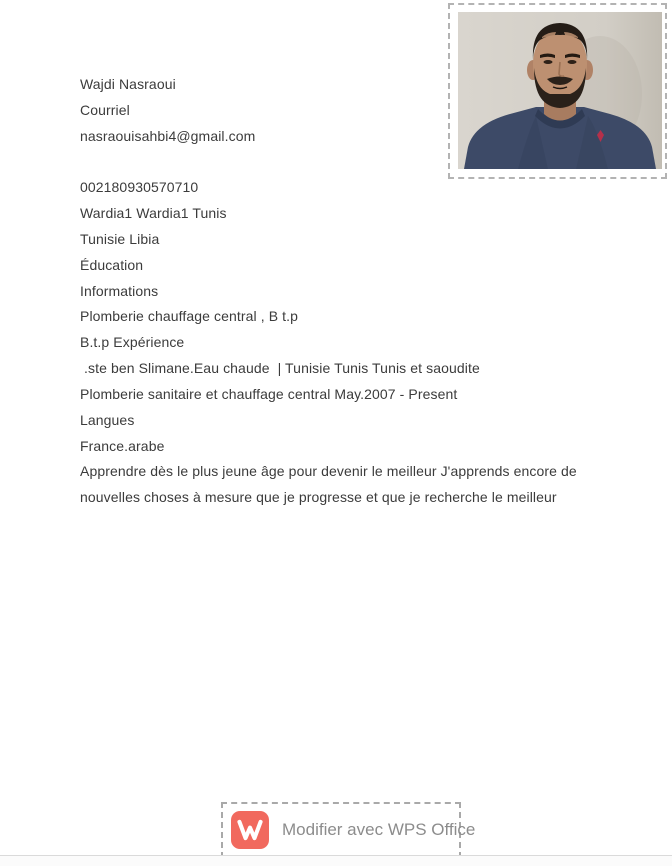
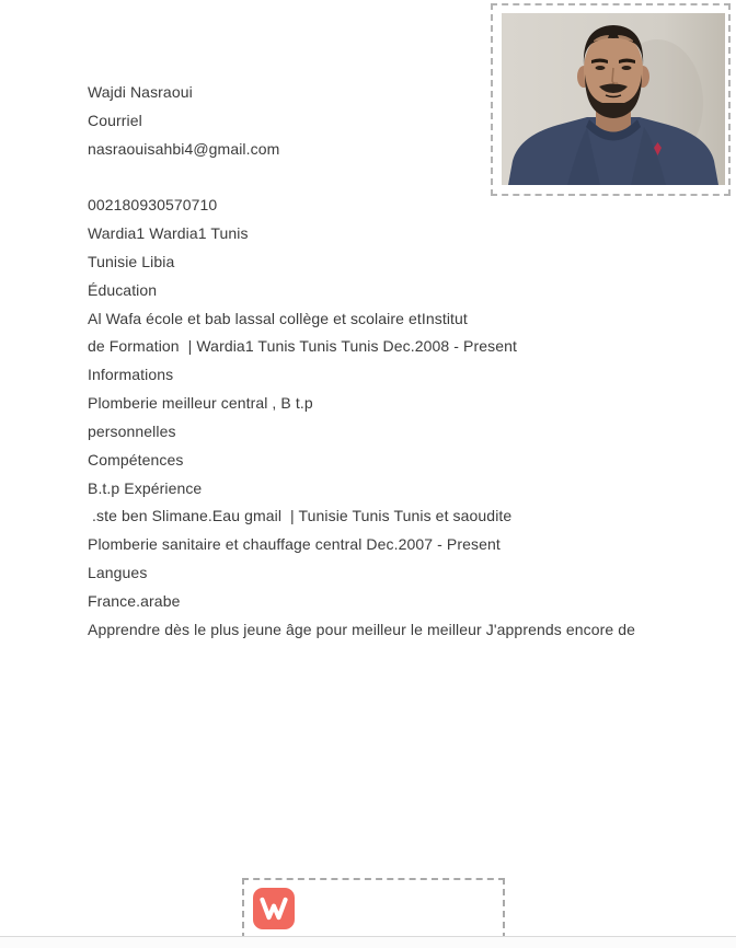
  Wajdi Nasraoui
  Courriel
  nasraouisahbi4@gmail.com
  002180930570710
  Wardia1 Wardia1 Tunis
  Tunisie Libia
  Éducation
+ Al Wafa école et bab lassal collège et scolaire etInstitut
+ de Formation | Wardia1 Tunis Tunis Tunis Dec.2008 - Present
  Informations
- Plomberie chauffage central , B t.p
+ Plomberie meilleur central , B t.p
+ personnelles
+ Compétences
  B.t.p Expérience
- .ste ben Slimane.Eau chaude | Tunisie Tunis Tunis et saoudite
+ .ste ben Slimane.Eau gmail | Tunisie Tunis Tunis et saoudite
- Plomberie sanitaire et chauffage central May.2007 - Present
+ Plomberie sanitaire et chauffage central Dec.2007 - Present
  Langues
  France.arabe
- Apprendre dès le plus jeune âge pour devenir le meilleur J'apprends encore de
+ Apprendre dès le plus jeune âge pour meilleur le meilleur J'apprends encore de
- nouvelles choses à mesure que je progresse et que je recherche le meilleur
- Modifier avec WPS Office
